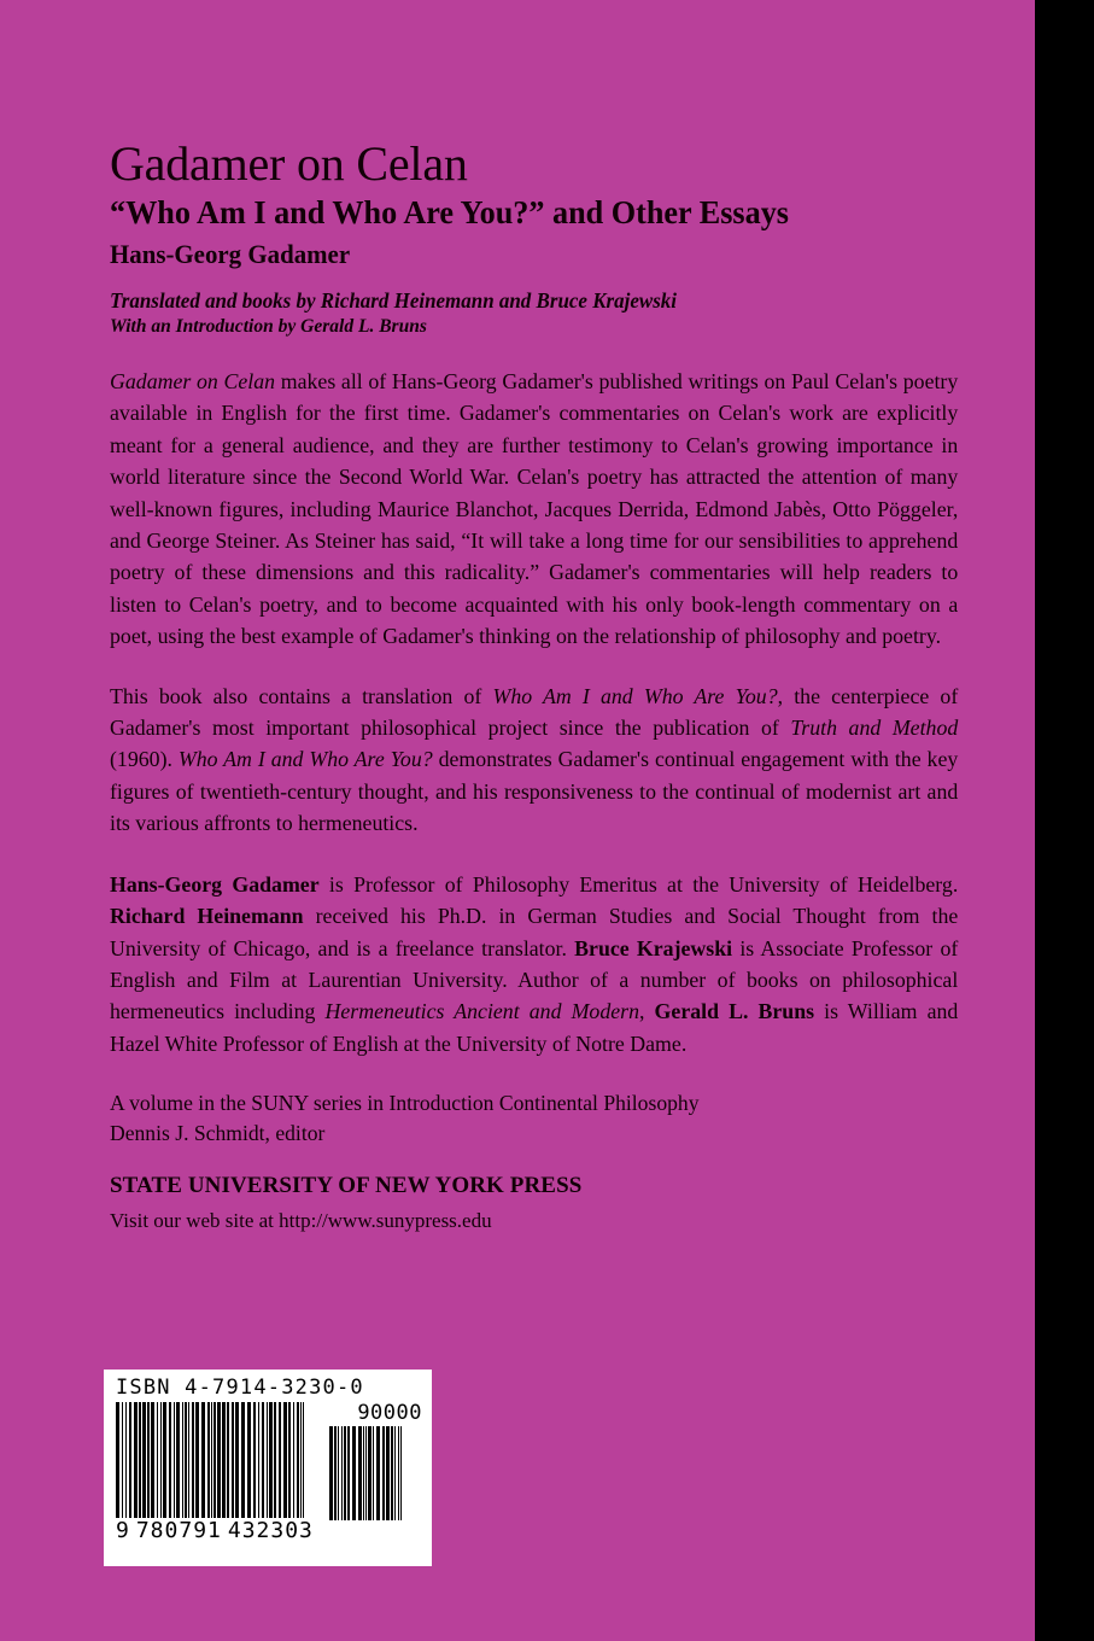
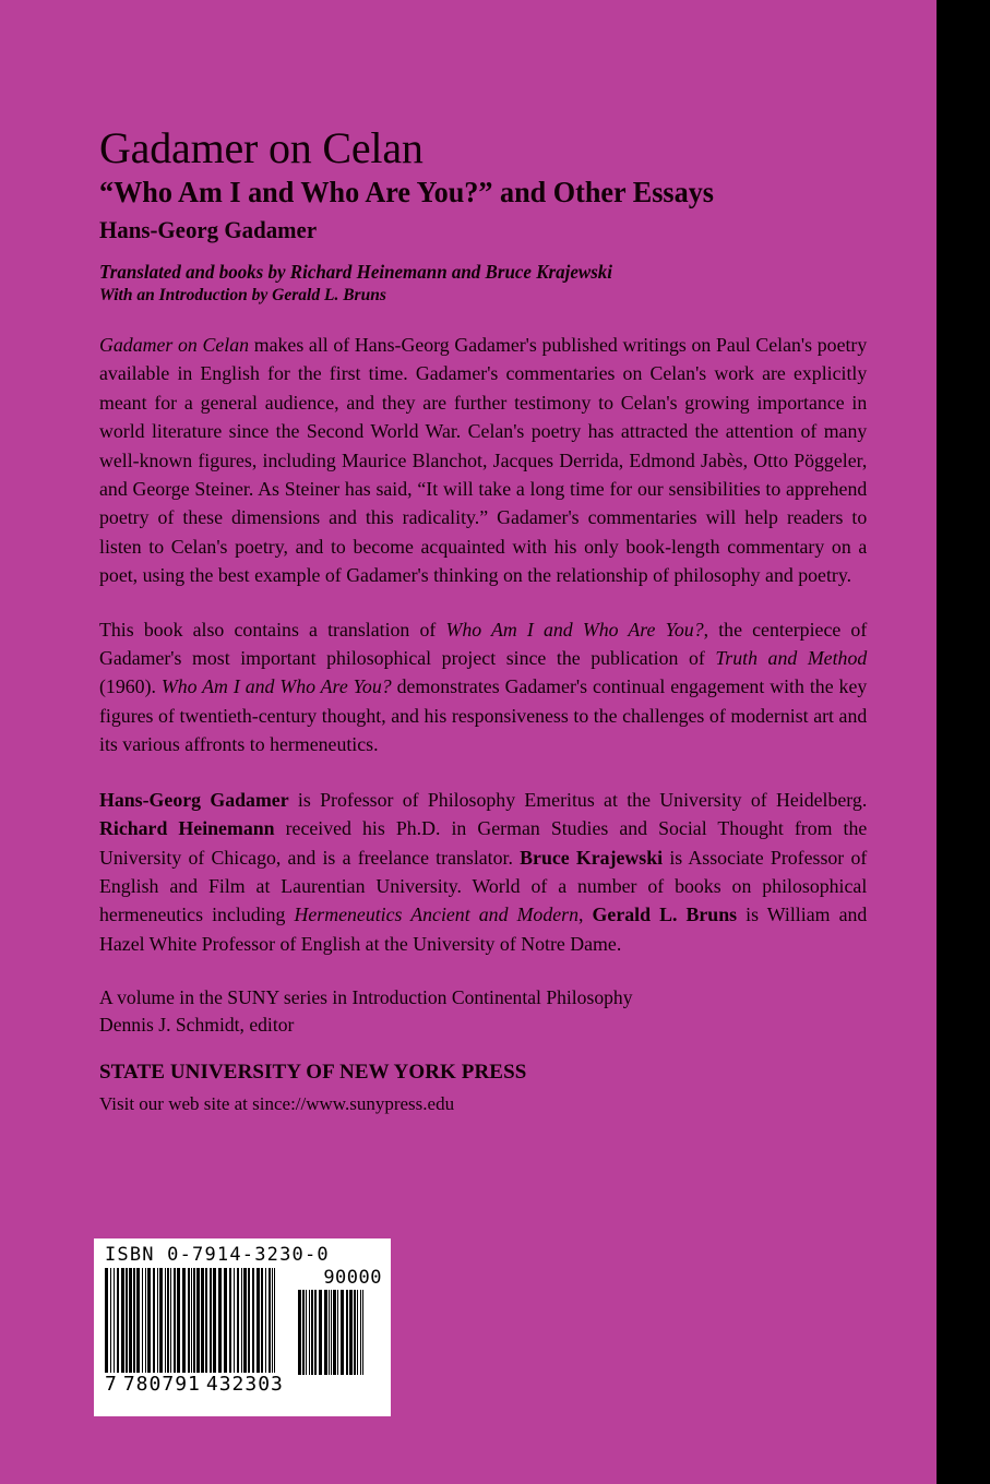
  Gadamer on Celan
  “Who Am I and Who Are You?” and Other Essays
  Hans-Georg Gadamer
  Translated and books by Richard Heinemann and Bruce Krajewski
  With an Introduction by Gerald L. Bruns
  Gadamer on Celan makes all of Hans-Georg Gadamer's published writings on Paul Celan's poetry available in English for the first time. Gadamer's commentaries on Celan's work are explicitly meant for a general audience, and they are further testimony to Celan's growing importance in world literature since the Second World War. Celan's poetry has attracted the attention of many well-known figures, including Maurice Blanchot, Jacques Derrida, Edmond Jabès, Otto Pöggeler, and George Steiner. As Steiner has said, “It will take a long time for our sensibilities to apprehend poetry of these dimensions and this radicality.” Gadamer's commentaries will help readers to listen to Celan's poetry, and to become acquainted with his only book-length commentary on a poet, using the best example of Gadamer's thinking on the relationship of philosophy and poetry.
- This book also contains a translation of Who Am I and Who Are You?, the centerpiece of Gadamer's most important philosophical project since the publication of Truth and Method (1960). Who Am I and Who Are You? demonstrates Gadamer's continual engagement with the key figures of twentieth-century thought, and his responsiveness to the continual of modernist art and its various affronts to hermeneutics.
+ This book also contains a translation of Who Am I and Who Are You?, the centerpiece of Gadamer's most important philosophical project since the publication of Truth and Method (1960). Who Am I and Who Are You? demonstrates Gadamer's continual engagement with the key figures of twentieth-century thought, and his responsiveness to the challenges of modernist art and its various affronts to hermeneutics.
- Hans-Georg Gadamer is Professor of Philosophy Emeritus at the University of Heidelberg. Richard Heinemann received his Ph.D. in German Studies and Social Thought from the University of Chicago, and is a freelance translator. Bruce Krajewski is Associate Professor of English and Film at Laurentian University. Author of a number of books on philosophical hermeneutics including Hermeneutics Ancient and Modern, Gerald L. Bruns is William and Hazel White Professor of English at the University of Notre Dame.
+ Hans-Georg Gadamer is Professor of Philosophy Emeritus at the University of Heidelberg. Richard Heinemann received his Ph.D. in German Studies and Social Thought from the University of Chicago, and is a freelance translator. Bruce Krajewski is Associate Professor of English and Film at Laurentian University. World of a number of books on philosophical hermeneutics including Hermeneutics Ancient and Modern, Gerald L. Bruns is William and Hazel White Professor of English at the University of Notre Dame.
  A volume in the SUNY series in Introduction Continental Philosophy
  Dennis J. Schmidt, editor
  STATE UNIVERSITY OF NEW YORK PRESS
- Visit our web site at http://www.sunypress.edu
+ Visit our web site at since://www.sunypress.edu
- ISBN 4-7914-3230-0
+ ISBN 0-7914-3230-0
- 9 780791 432303
+ 7 780791 432303
  90000
